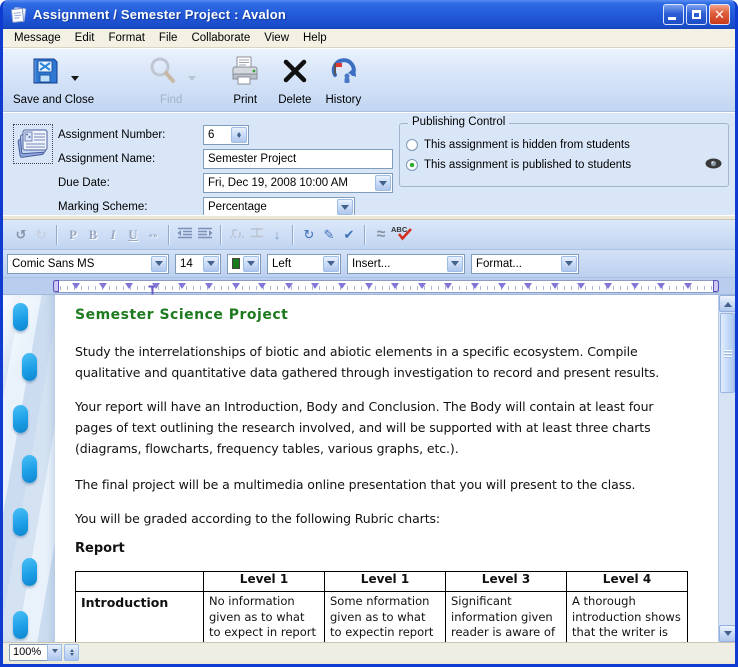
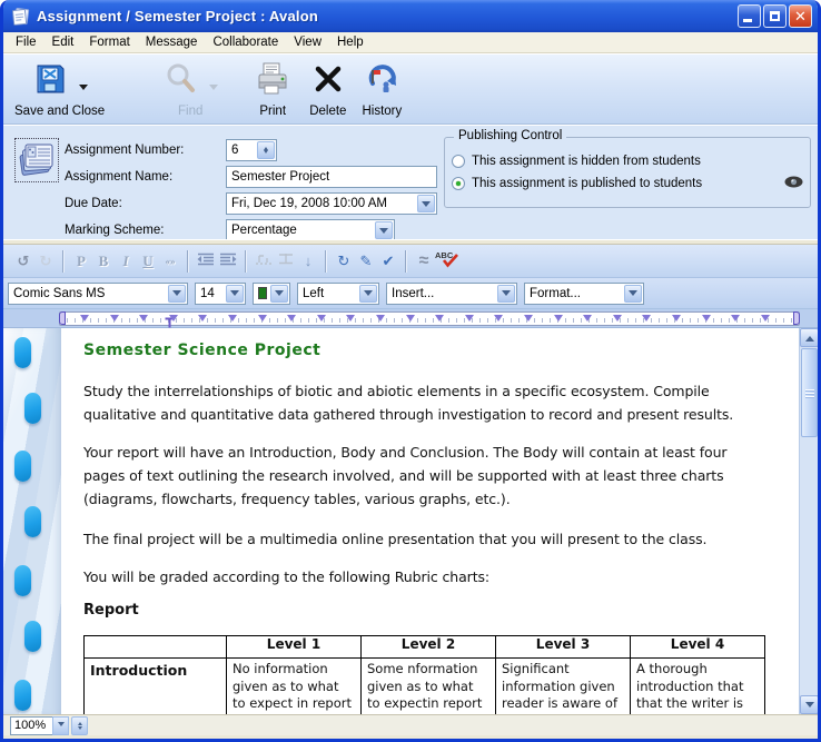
  Assignment / Semester Project : Avalon
  ✕
- Message
+ File
  Edit
  Format
- File
+ Message
  Collaborate
  View
  Help
  Save and Close
  Find
  Print
  Delete
  History
  Assignment Number:
  6
  Assignment Name:
  Semester Project
  Due Date:
  Fri, Dec 19, 2008 10:00 AM
  Marking Scheme:
  Percentage
  Publishing Control
  This assignment is hidden from students
  This assignment is published to students
  ↺
  ↻
  P
  B
  I
  U
  «»
  ↓
  ↻
  ✎
  ✔
  ≈
  ABC
  Comic Sans MS
  14
  Left
  Insert...
  Format...
  Semester Science Project
  Study the interrelationships of biotic and abiotic elements in a specific ecosystem. Compile qualitative and quantitative data gathered through investigation to record and present results.
  Your report will have an Introduction, Body and Conclusion. The Body will contain at least four pages of text outlining the research involved, and will be supported with at least three charts (diagrams, flowcharts, frequency tables, various graphs, etc.).
  The final project will be a multimedia online presentation that you will present to the class.
  You will be graded according to the following Rubric charts:
  Report
- 	Level 1	Level 1	Level 3	Level 4
+ 	Level 1	Level 2	Level 3	Level 4
- Introduction	No information given as to what to expect in report	Some nformation given as to what to expectin report	Significant information given reader is aware of	A thorough introduction shows that the writer is
+ Introduction	No information given as to what to expect in report	Some nformation given as to what to expectin report	Significant information given reader is aware of	A thorough introduction that that the writer is
  100%
